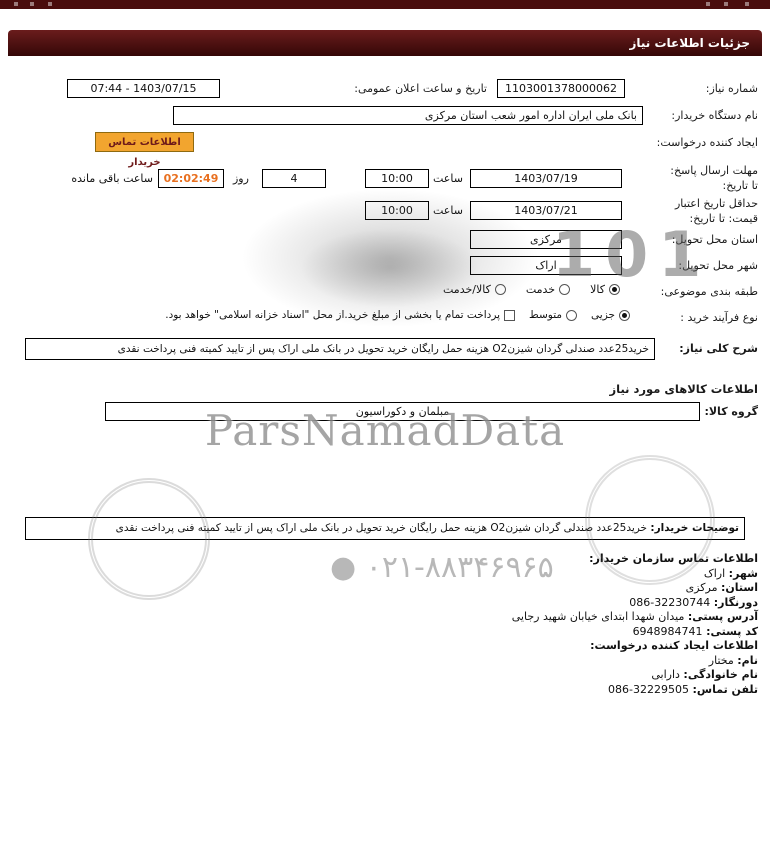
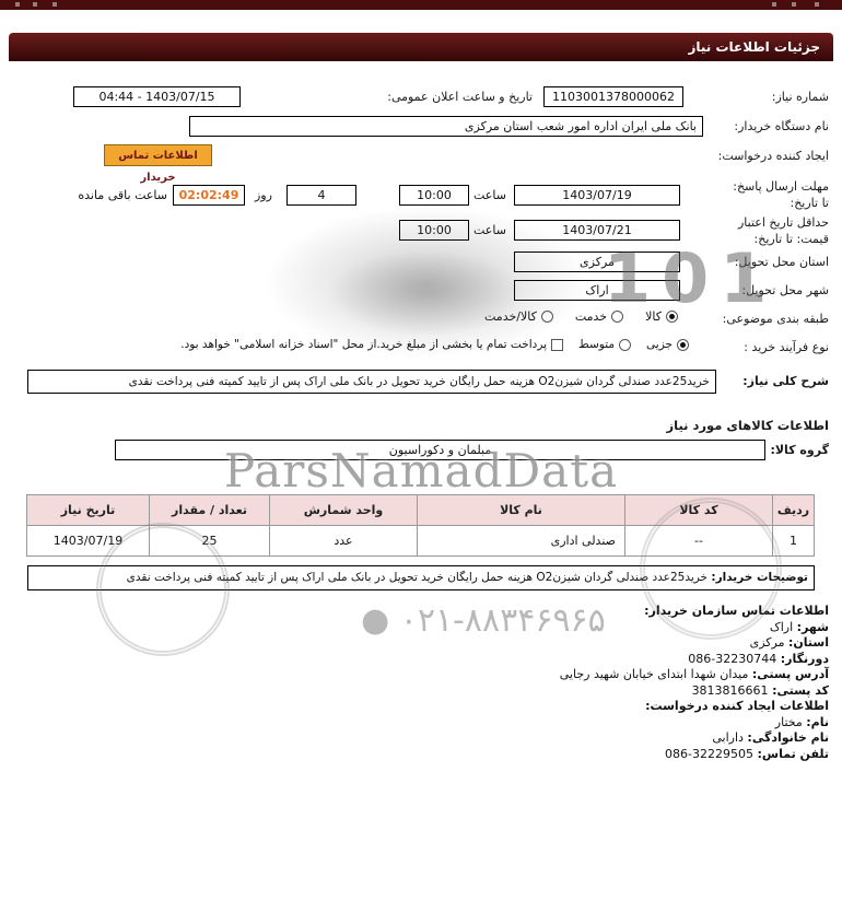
  جزئیات اطلاعات نیاز
  شماره نیاز:
  1103001378000062
  تاریخ و ساعت اعلان عمومی:
- 07:44 - 1403/07/15
+ 04:44 - 1403/07/15
  نام دستگاه خریدار:
  بانک ملی ایران اداره امور شعب استان مرکزی
  ایجاد کننده درخواست:
  اطلاعات تماس خریدار
  مهلت ارسال پاسخ:
  تا تاریخ:
  1403/07/19
  ساعت
  10:00
  4
  روز
  02:02:49
  ساعت باقی مانده
  حداقل تاریخ اعتبار
  قیمت: تا تاریخ:
  استان محل تحویل:
  مرکز
  شهر محل تحویل:
  اراک
  طبقه بندی موضوعی:
  کالا
  نوع فرآیند خرید :
  جزیی
  متوس
  شرح کلی نیاز:
  خرید25عدد صندلی گردان شیزنO2 هزینه حمل رایگان خرید تحویل در بانک ملی اراک پس از تایید کمیته فنی پرداخت نقدی
  اطلاعات کالاهای مورد نیاز
  گروه کالا:
  مبلمان و دکوراسیون
+ ردیف	کد کالا	نام کالا	واحد شمارش	تعداد / مقدار	تاریخ نیاز
+ 1	--	صندلی اداری	عدد	25	1403/07/19
  توضیحات خریدار: خرید25عدد صندلی گردان شیزنO2 هزینه حمل رایگان خرید تحویل در بانک ملی اراک پس از تایید کمیته فنی پرداخت نقدی
  اطلاعات تماس سازمان خریدار:
  شهر: اراک
  استان: مرکزی
  دورنگار: 32230744-086
  آدرس پستی: میدان شهدا ابتدای خیابان شهید رجایی
- کد پستی: 6948984741
+ کد پستی: 3813816661
  اطلاعات ایجاد کننده درخواست:
  نام: مختار
  نام خانوادگی: دارابی
  تلفن تماس: 32229505-086
  101
  ParsNamadData
  ● ۰۲۱-۸۸۳۴۶۹۶۵
